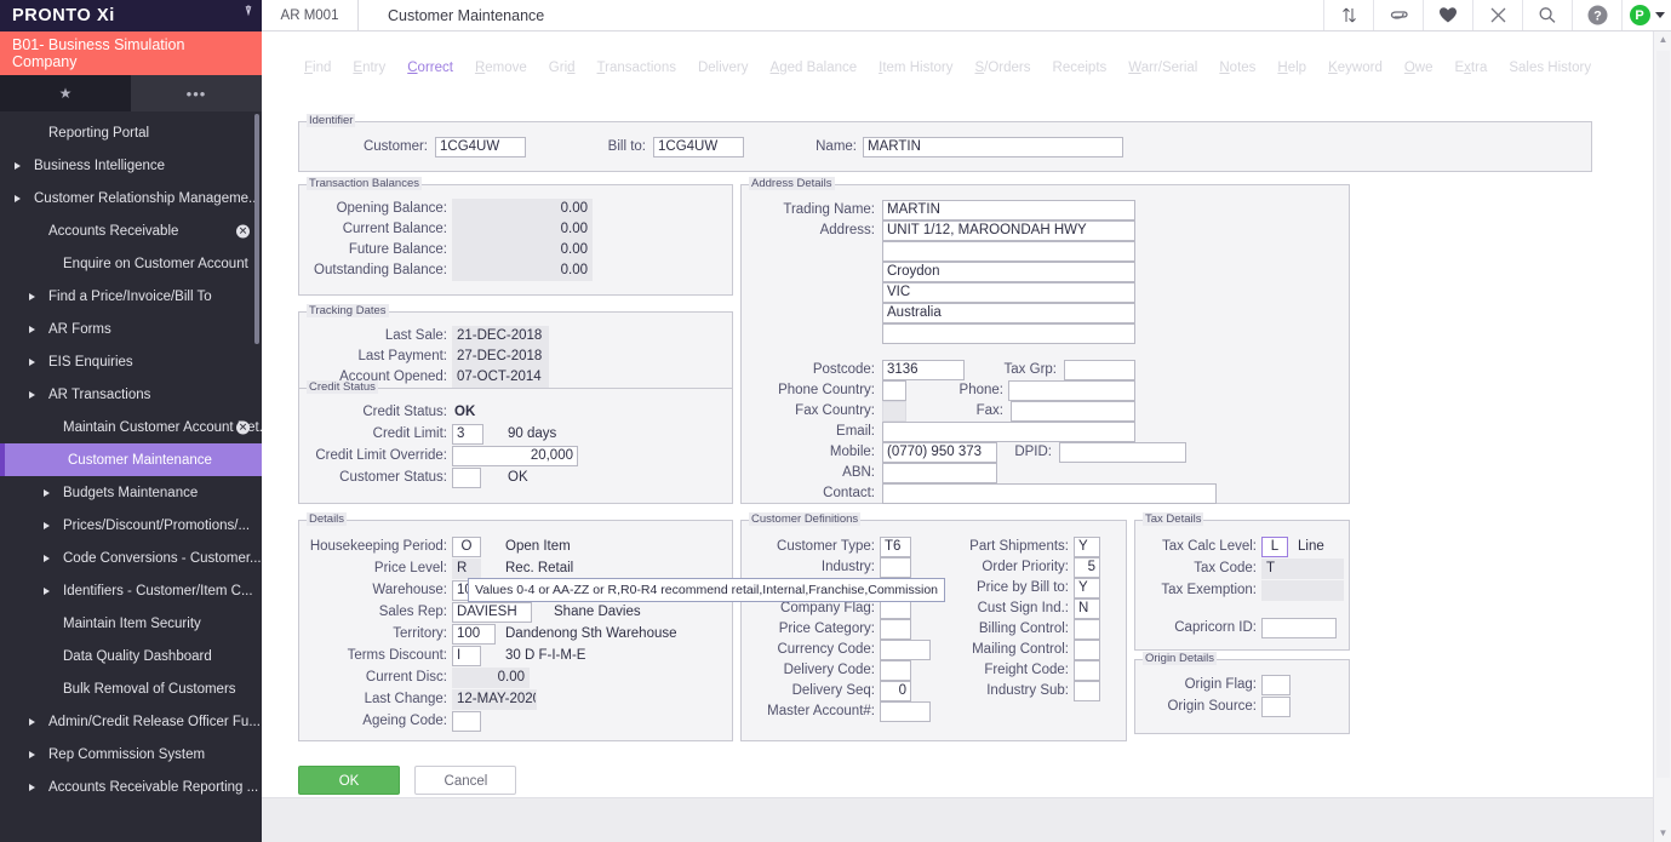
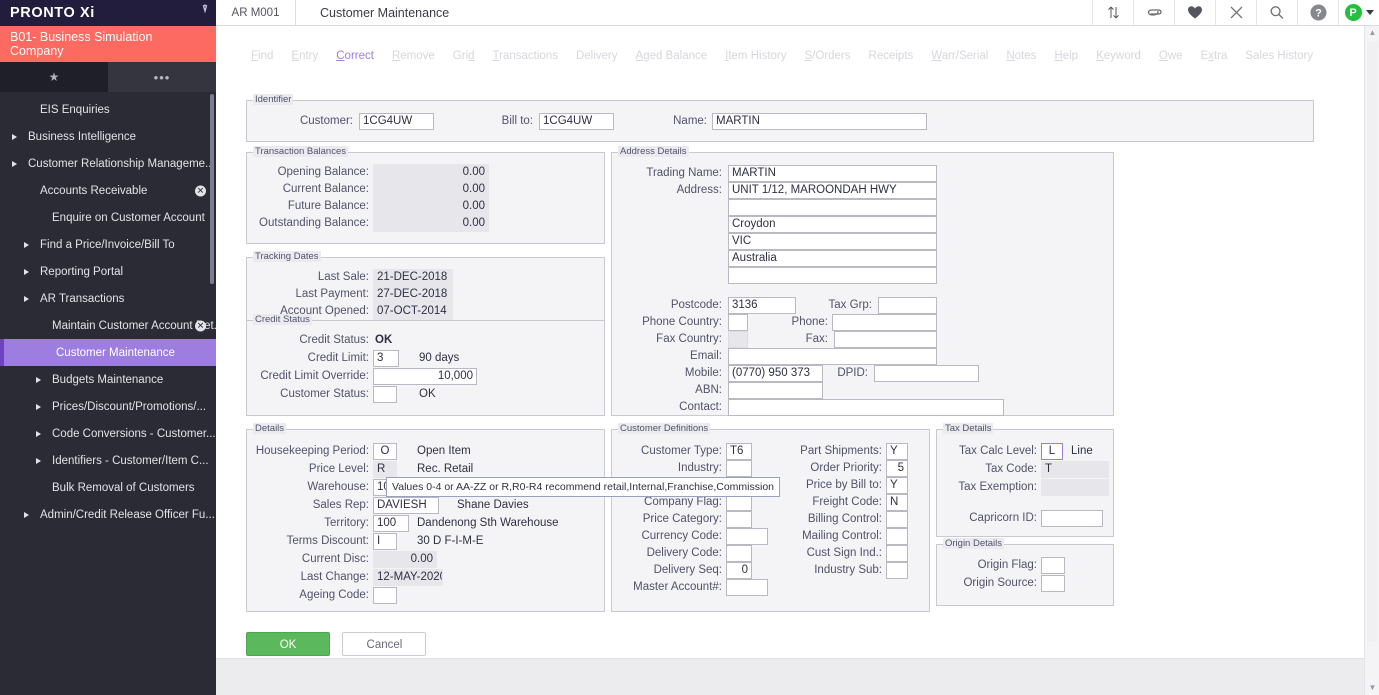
  PRONTO Xi
  ⍒
  B01- Business Simulation Company
  ★
  •••
- Reporting Portal
+ EIS Enquiries
  Business Intelligence
  Customer Relationship Manageme.
  Accounts Receivable
  ✕
  Enquire on Customer Account
  Find a Price/Invoice/Bill To
- AR Forms
- EIS Enquiries
+ Reporting Portal
  AR Transactions
  Maintain Customer Accountet
  ✕
  Customer Maintenance
  Budgets Maintenance
  Prices/Discount/Promotions/...
  Code Conversions - Customer...
  Identifiers - Customer/Item C...
- Maintain Item Security
- Data Quality Dashboard
  Bulk Removal of Customers
  Admin/Credit Release Officer Fu...
- Rep Commission System
- Accounts Receivable Reporting ...
  AR M001
  Customer Maintenance
  ?
  P
  Find
  Entry
  Correct
  Remove
  Grid
  Transactions
  Delivery
  Aged Balance
  Item History
  S/Orders
  Receipts
  Warr/Serial
  Notes
  Help
  Keyword
  Owe
  Extra
  Sales History
  Identifier
  Customer:
  1CG4UW
  Bill to:
  1CG4UW
  Name:
  MARTIN
  Transaction Balances
  Opening Balance:
  0.00
  Current Balance:
  0.00
  Future Balance:
  0.00
  Outstanding Balance:
  0.00
  Tracking Dates
  Last Sale:
  21-DEC-2018
  Last Payment:
  27-DEC-2018
  Account Opened:
  07-OCT-2014
  Credit Status
  Credit Status:
  OK
  Credit Limit:
  3
  90 days
  Credit Limit Override:
- 20,000
+ 10,000
  Customer Status:
  OK
  Address Details
  Trading Name:
  MARTIN
  Address:
  UNIT 1/12, MAROONDAH HWY
  Croydon
  VIC
  Australia
  Postcode:
  3136
  Tax Grp:
  Phone Country:
  Phone:
  Fax Country:
  Fax:
  Email:
  Mobile:
  (0770) 950 373
  DPID:
  ABN:
  Contact:
  Details
  Housekeeping Period:
  O
  Open Item
  Price Level:
  R
  Rec. Retail
  Warehouse:
  Sales Rep:
  DAVIESH
  Shane Davies
  Territory:
  100
  Dandenong Sth Warehouse
  Terms Discount:
  I
  30 D F-I-M-E
  Current Disc:
  0.00
  Last Change:
  12-MAY-2020
  Ageing Code:
  Customer Definitions
  Customer Type:
  T6
  Industry:
  Company Flag:
  Price Category:
  Currency Code:
  Delivery Code:
  Delivery Seq:
  0
  Master Account#:
  Part Shipments:
  Y
  Order Priority:
  5
  Price by Bill to:
  Y
- Cust Sign Ind.:
+ Freight Code:
  N
  Billing Control:
  Mailing Control:
- Freight Code:
+ Cust Sign Ind.:
  Industry Sub:
  Tax Details
  Tax Calc Level:
  L
  Line
  Tax Code:
  T
  Tax Exemption:
  Capricorn ID:
  Origin Details
  Origin Flag:
  Origin Source:
  Values 0-4 or AA-ZZ or R,R0-R4 recommend retail,Internal,Franchise,Commission
  OK Cancel
  ▲
  ▼
